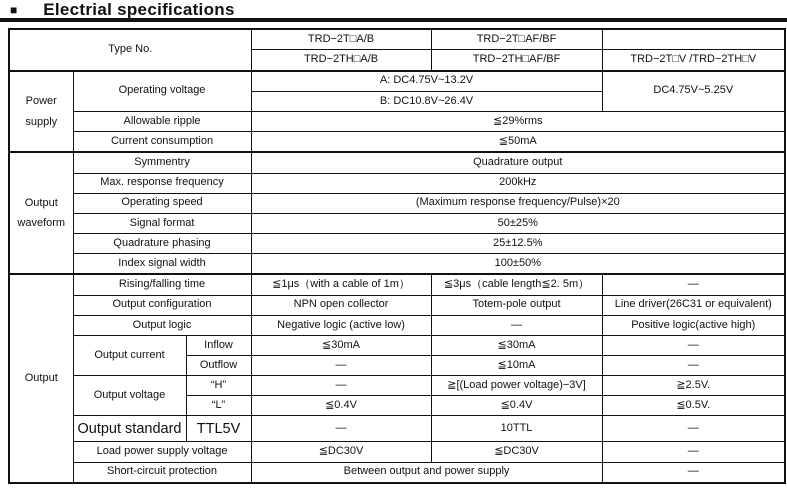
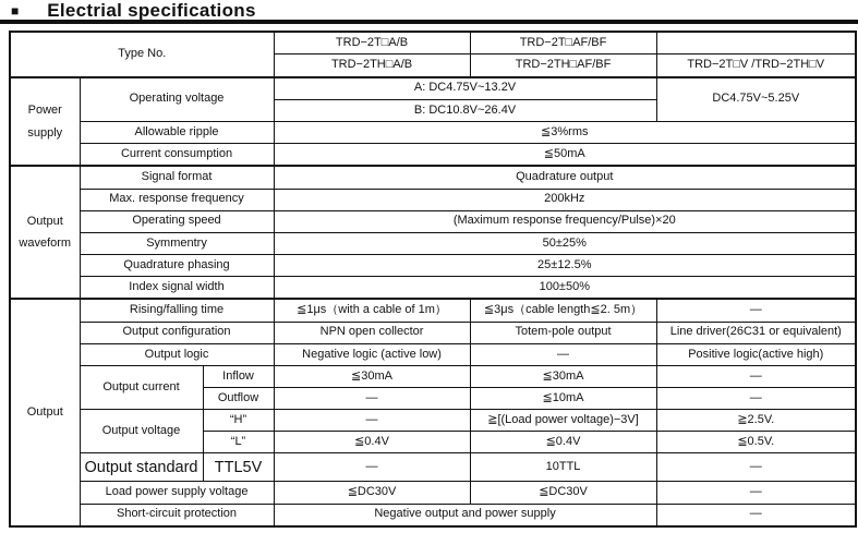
  ■
  Electrial specifications
  Type No.	TRD−2T□A/B	TRD−2T□AF/BF
  TRD−2TH□A/B	TRD−2TH□AF/BF	TRD−2T□V /TRD−2TH□V
  Power supply	Operating voltage	A: DC4.75V~13.2V	DC4.75V~5.25V
  B: DC10.8V~26.4V
- Allowable ripple	≦29%rms
+ Allowable ripple	≦3%rms
  Current consumption	≦50mA
- Output waveform	Symmentry	Quadrature output
+ Output waveform	Signal format	Quadrature output
  Max. response frequency	200kHz
  Operating speed	(Maximum response frequency/Pulse)×20
- Signal format	50±25%
+ Symmentry	50±25%
  Quadrature phasing	25±12.5%
  Index signal width	100±50%
  Output	Rising/falling time	≦1μs（with a cable of 1m）	≦3μs（cable length≦2. 5m）	—
  Output configuration	NPN open collector	Totem-pole output	Line driver(26C31 or equivalent)
  Output logic	Negative logic (active low)	—	Positive logic(active high)
  Output current	Inflow	≦30mA	≦30mA	—
  Outflow	—	≦10mA	—
  Output voltage	“H”	—	≧[(Load power voltage)−3V]	≧2.5V.
  “L”	≦0.4V	≦0.4V	≦0.5V.
  Output standard	TTL5V	—	10TTL	—
  Load power supply voltage	≦DC30V	≦DC30V	—
- Short-circuit protection	Between output and power supply	—
+ Short-circuit protection	Negative output and power supply	—
